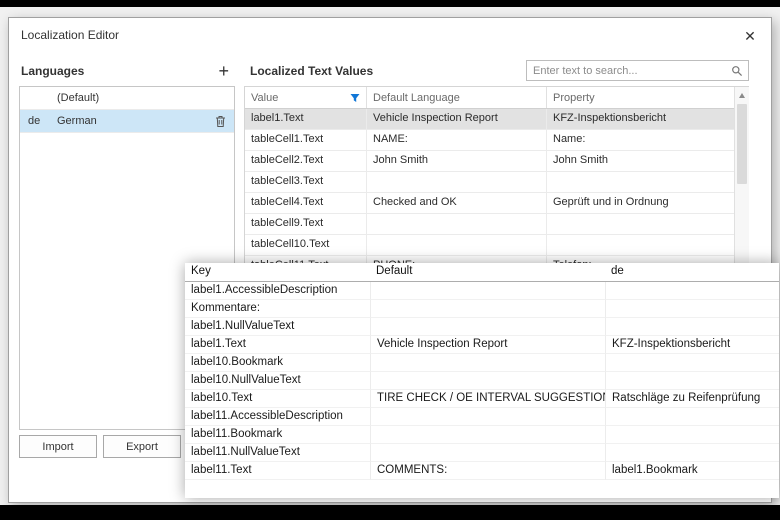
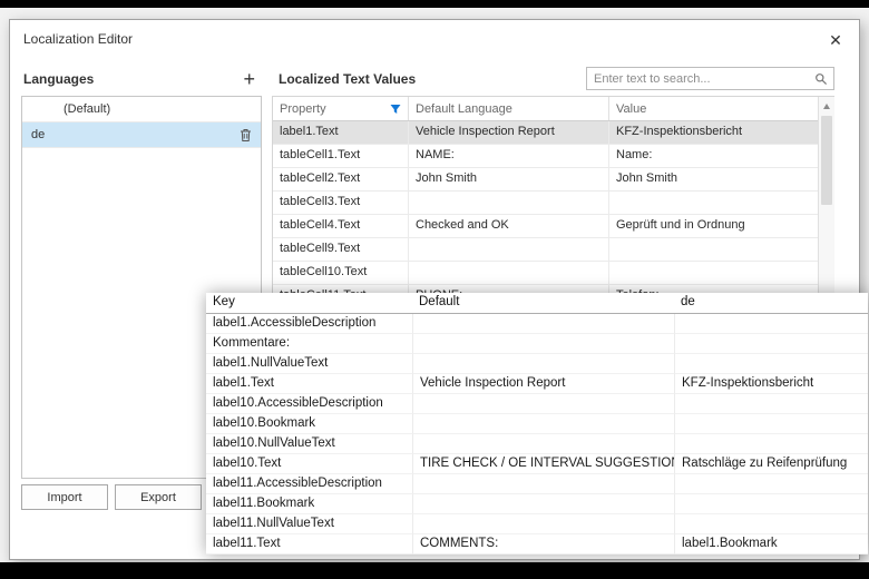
  Localization Editor
  ✕
  Languages
  +
  (Default)
  de
- German
  Import
  Export
  Localized Text Values
  Enter text to search...
- Value
+ Property
  Default Language
- Property
+ Value
  label1.Text
  Vehicle Inspection Report
  KFZ-Inspektionsbericht
  tableCell1.Text
  NAME:
  Name:
  tableCell2.Text
  John Smith
  John Smith
  tableCell3.Text
  tableCell4.Text
  Checked and OK
  Geprüft und in Ordnung
  tableCell9.Text
  tableCell10.Text
  Key
  Default
  de
  label1.AccessibleDescription
  Kommentare:
  label1.NullValueText
  label1.Text
  Vehicle Inspection Report
  KFZ-Inspektionsbericht
+ label10.AccessibleDescription
  label10.Bookmark
  label10.NullValueText
  label10.Text
  TIRE CHECK / OE INTERVAL SUGGESTIO
  Ratschläge zu Reifenprüfung
  label11.AccessibleDescription
  label11.Bookmark
  label11.NullValueText
  label11.Text
  COMMENTS:
  label1.Bookmark
